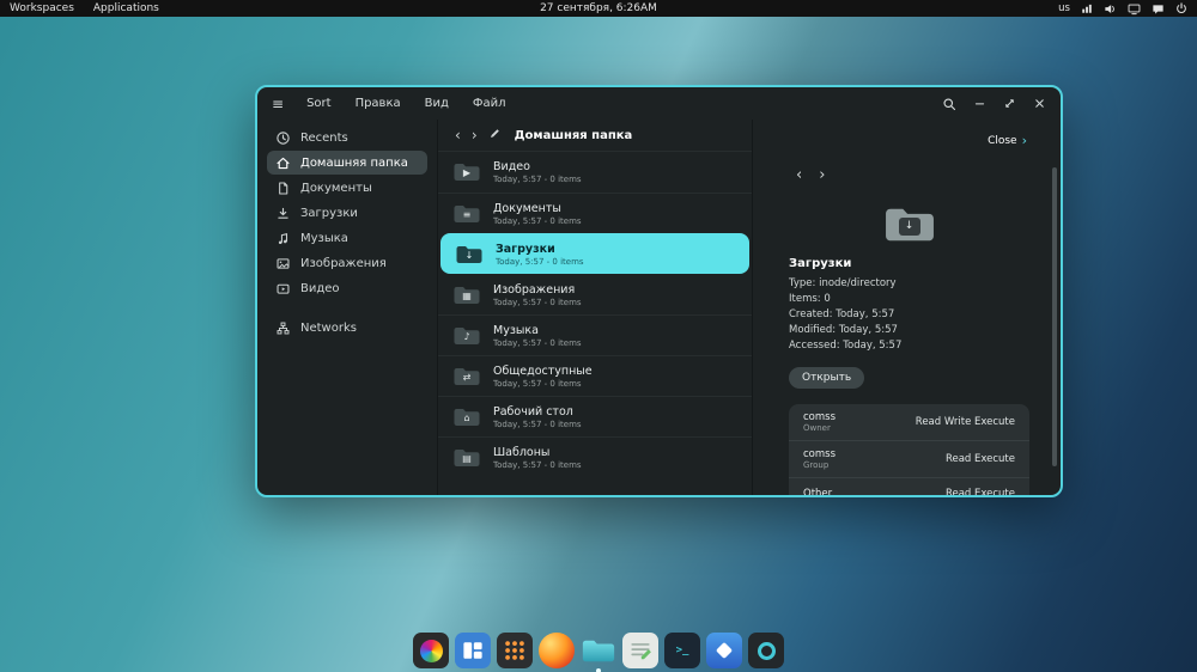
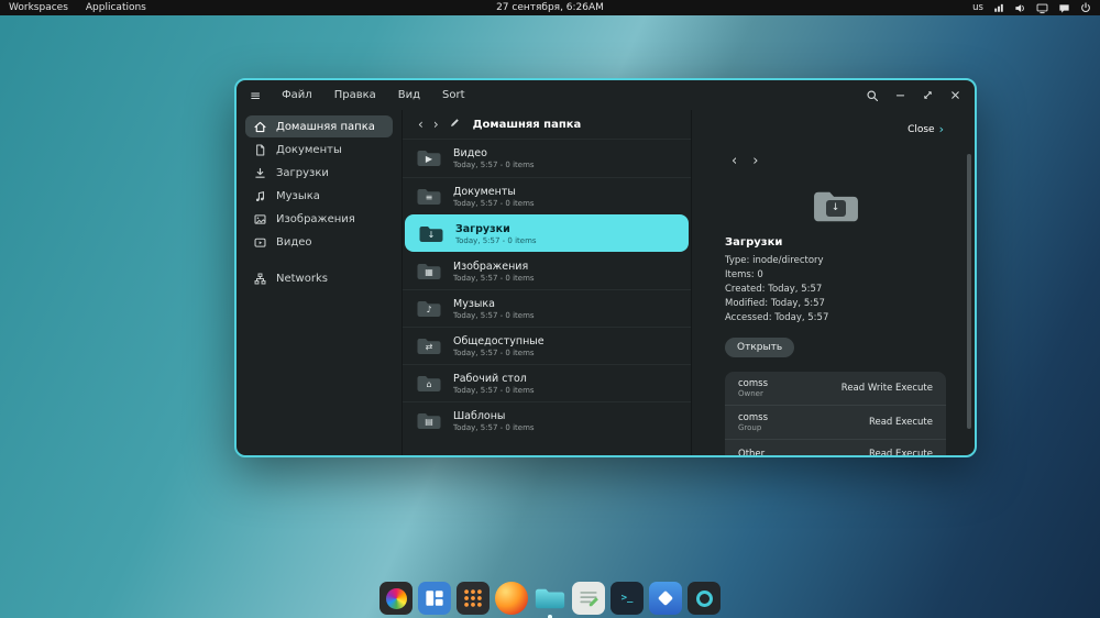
  Workspaces
  Applications
  27 сентября, 6:26AM
  us
  ≡
- Sort
+ Файл
  Правка
  Вид
- Файл
+ Sort
- Recents
  Домашняя папка
  Документы
  Загрузки
  Музыка
  Изображения
  Видео
  Networks
  ‹
  ›
  Домашняя папка
  ▶
  Видео
  Today, 5:57 - 0 items
  ≡
  Документы
  Today, 5:57 - 0 items
  ↓
  Загрузки
  Today, 5:57 - 0 items
  ▦
  Изображения
  Today, 5:57 - 0 items
  ♪
  Музыка
  Today, 5:57 - 0 items
  ⇄
  Общедоступные
  Today, 5:57 - 0 items
  ⌂
  Рабочий стол
  Today, 5:57 - 0 items
  ▤
  Шаблоны
  Today, 5:57 - 0 items
  Close
  ›
  ‹
  ›
  ↓
  Загрузки
  Type: inode/directory
  Items: 0
  Created: Today, 5:57
  Modified: Today, 5:57
  Accessed: Today, 5:57
  Открыть
  comss
  Owner
  Read Write Execute
  comss
  Group
  Read Execute
  Other
  Read Execute
  >_
